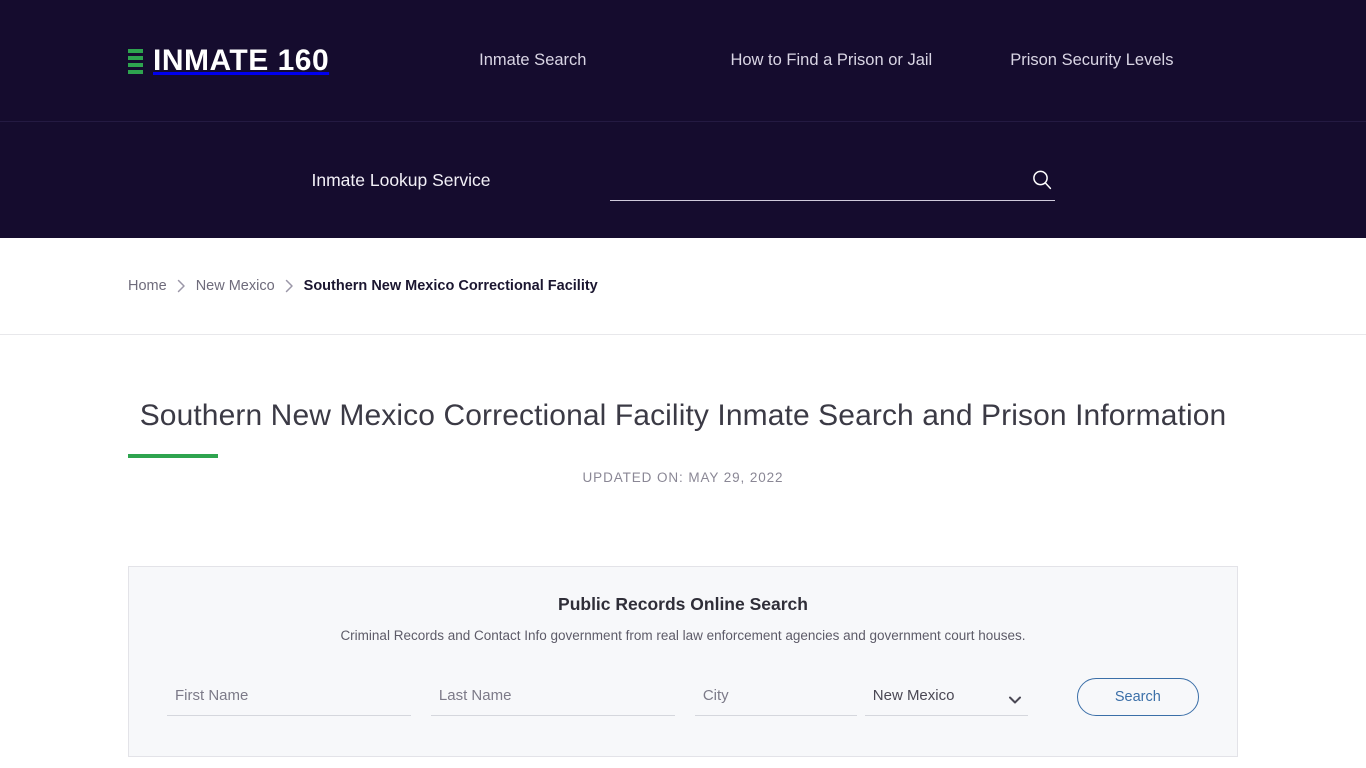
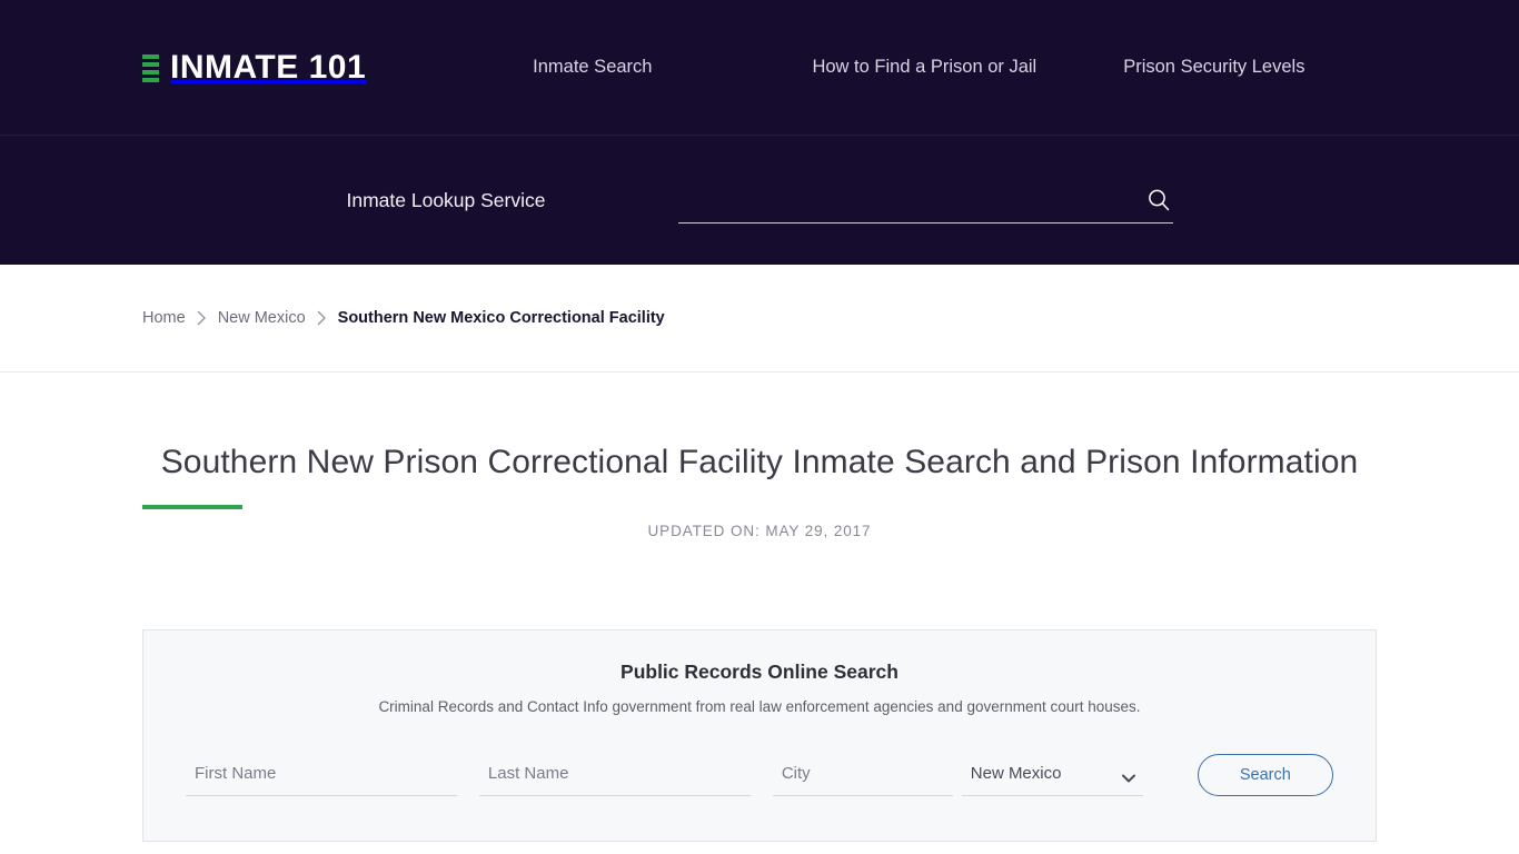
- INMATE 160
+ INMATE 101
  Inmate Search
  How to Find a Prison or Jail
  Prison Security Levels
  Inmate Lookup Service
  Home
  New Mexico
  Southern New Mexico Correctional Facility
- Southern New Mexico Correctional Facility Inmate Search and Prison Information
+ Southern New Prison Correctional Facility Inmate Search and Prison Information
- UPDATED ON: MAY 29, 2022
+ UPDATED ON: MAY 29, 2017
  Public Records Online Search
  Criminal Records and Contact Info government from real law enforcement agencies and government court houses.
  First Name
  Last Name
  City
  New Mexico
  Search
